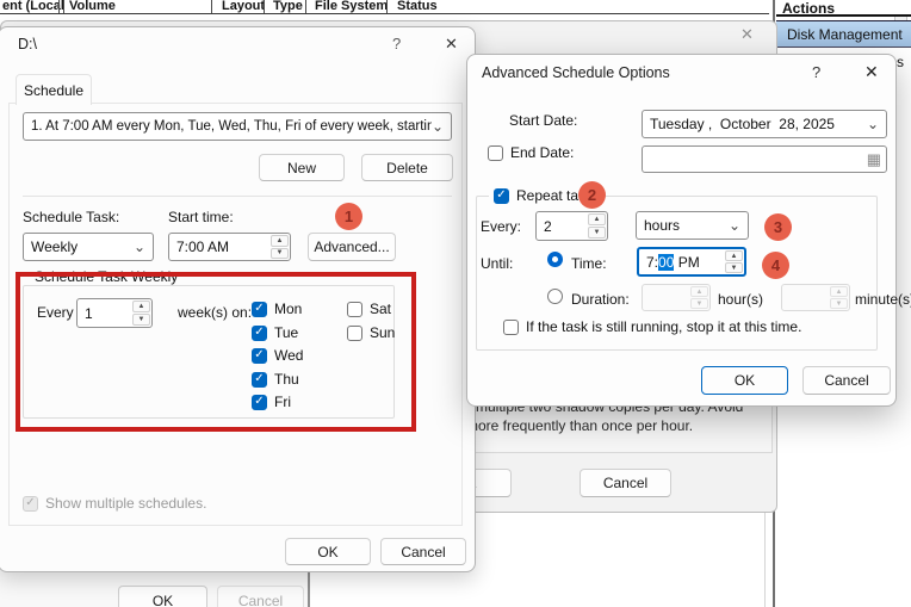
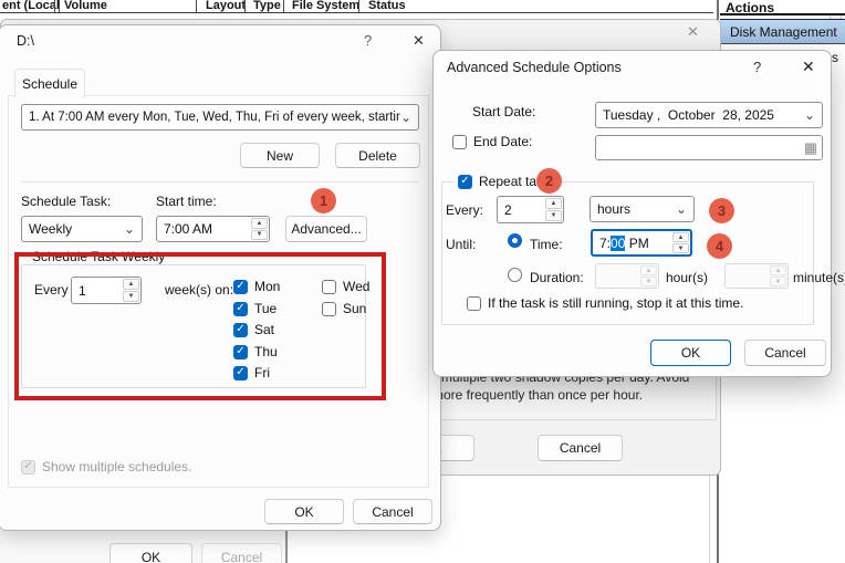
  ent (Loca
  Volume
  Layou
  Type
  File System
  Status
  Actions
  Disk Management
  s
  ✕
  multiple two shadow copies per day. Avoid
  ore frequently than once per hour.
  Cancel
  OK
  Cancel
  D:\
  ?
  ✕
  Schedule
  1. At 7:00 AM every Mon, Tue, Wed, Thu, Fri of every week, startin
  ⌄
  New
  Delete
  Schedule Task:
  Start time:
  Weekly
  ⌄
  7:00 AM
  Advanced...
  Schedule Task Weekly
  Every
  1
  week(s) on:
  ✓
  Mon
  ✓
  Tue
  ✓
- Wed
+ Sat
  ✓
  Thu
  ✓
  Fri
- Sat
+ Wed
  Sun
  ✓
  Show multiple schedules.
  OK
  Cancel
  1
  Advanced Schedule Options
  ?
  ✕
  Start Date:
  Tuesday , October 28, 2025
  ⌄
  End Date:
  ▦
  ✓
  Repeat ta
  Every:
  2
  hours
  ⌄
  Until:
  Time:
  7:
  00
  PM
  Duration:
  hour(s)
  minute(s
  If the task is still running, stop it at this time.
  OK
  Cancel
  2
  3
  4
